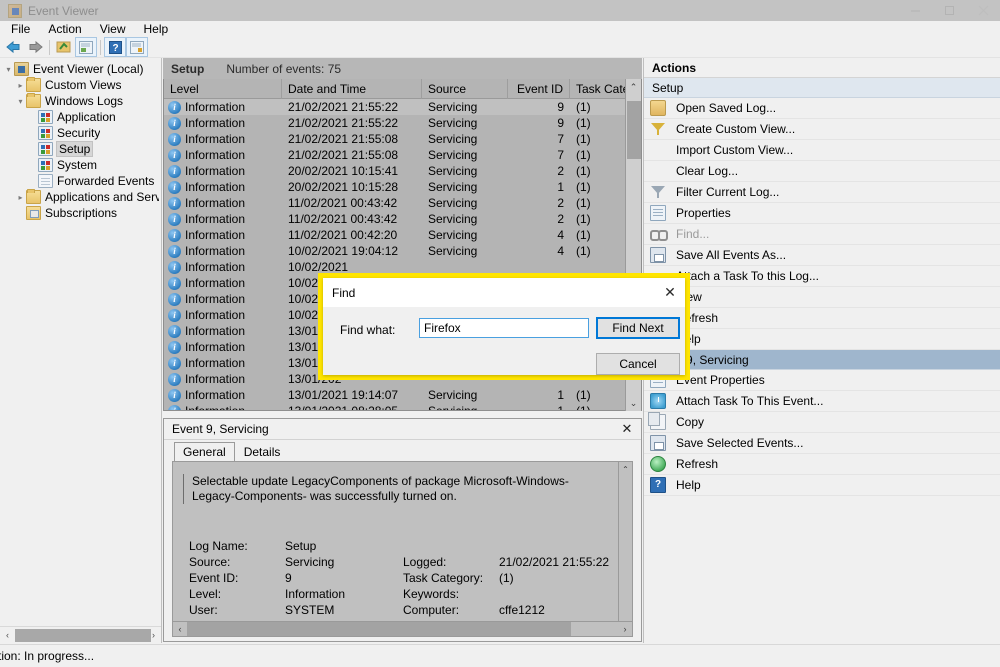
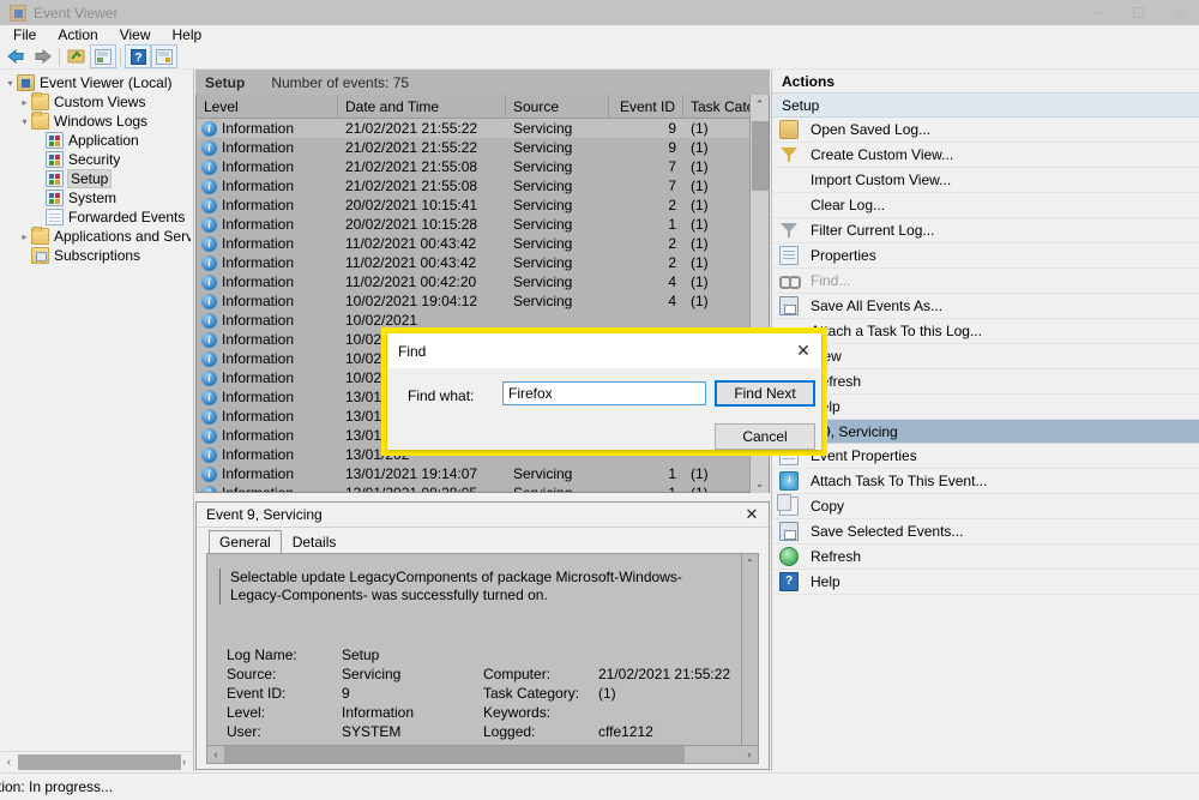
  Event Viewer
  File
  Action
  View
  Help
  ?
  ▾
  Event Viewer (Local)
  ▸
  Custom Views
  ▾
  Windows Logs
  Application
  Security
  Setup
  System
  Forwarded Events
  ▸
  Applications and Serv
  Subscriptions
  ‹
  ›
  Setup
  Number of events: 75
  Level
  Date and Time
  Source
  Event ID
  i
  Information
  21/02/2021 21:55:22
  Servicing
  9
  (1)
  i
  Information
  21/02/2021 21:55:22
  Servicing
  9
  (1)
  i
  Information
  21/02/2021 21:55:08
  Servicing
  7
  (1)
  i
  Information
  21/02/2021 21:55:08
  Servicing
  7
  (1)
  i
  Information
  20/02/2021 10:15:41
  Servicing
  2
  (1)
  i
  Information
  20/02/2021 10:15:28
  Servicing
  1
  (1)
  i
  Information
  11/02/2021 00:43:42
  Servicing
  2
  (1)
  i
  Information
  11/02/2021 00:43:42
  Servicing
  2
  (1)
  i
  Information
  11/02/2021 00:42:20
  Servicing
  4
  (1)
  i
  Information
  10/02/2021 19:04:12
  Servicing
  4
  (1)
  i
  Information
  10/02/2021
  i
  Information
  i
  Information
  i
  Information
  i
  Information
  i
  Information
  i
  Information
  i
  Information
  i
  Information
  13/01/2021 19:14:07
  Servicing
  1
  (1)
  ⌃
  ⌄
  Event 9, Servicing
  ✕
  General
  Details
  Selectable update LegacyComponents of package Microsoft-Windows-Legacy-Components- was successfully turned on.
  Log Name:
  Setup
  Source:
  Servicing
- Logged:
+ Computer:
  21/02/2021 21:55:22
  Event ID:
  9
  Task Category:
  (1)
  Level:
  Information
  Keywords:
  User:
  SYSTEM
- Computer:
+ Logged:
  cffe1212
  ⌃
  ‹
  ›
  Actions
  Setup
  Open Saved Log...
  Create Custom View...
  Import Custom View...
  Clear Log...
  Filter Current Log...
  Properties
  Find...
  Save All Events As...
  ach a Task To this Log...
  fresh
  Event Properties
  Attach Task To This Event...
  Copy
  Save Selected Events...
  Refresh
  ?
  Help
  Find
  ✕
  Find what:
  Firefox
  Find Next
  Cancel
  ion: In progress...
